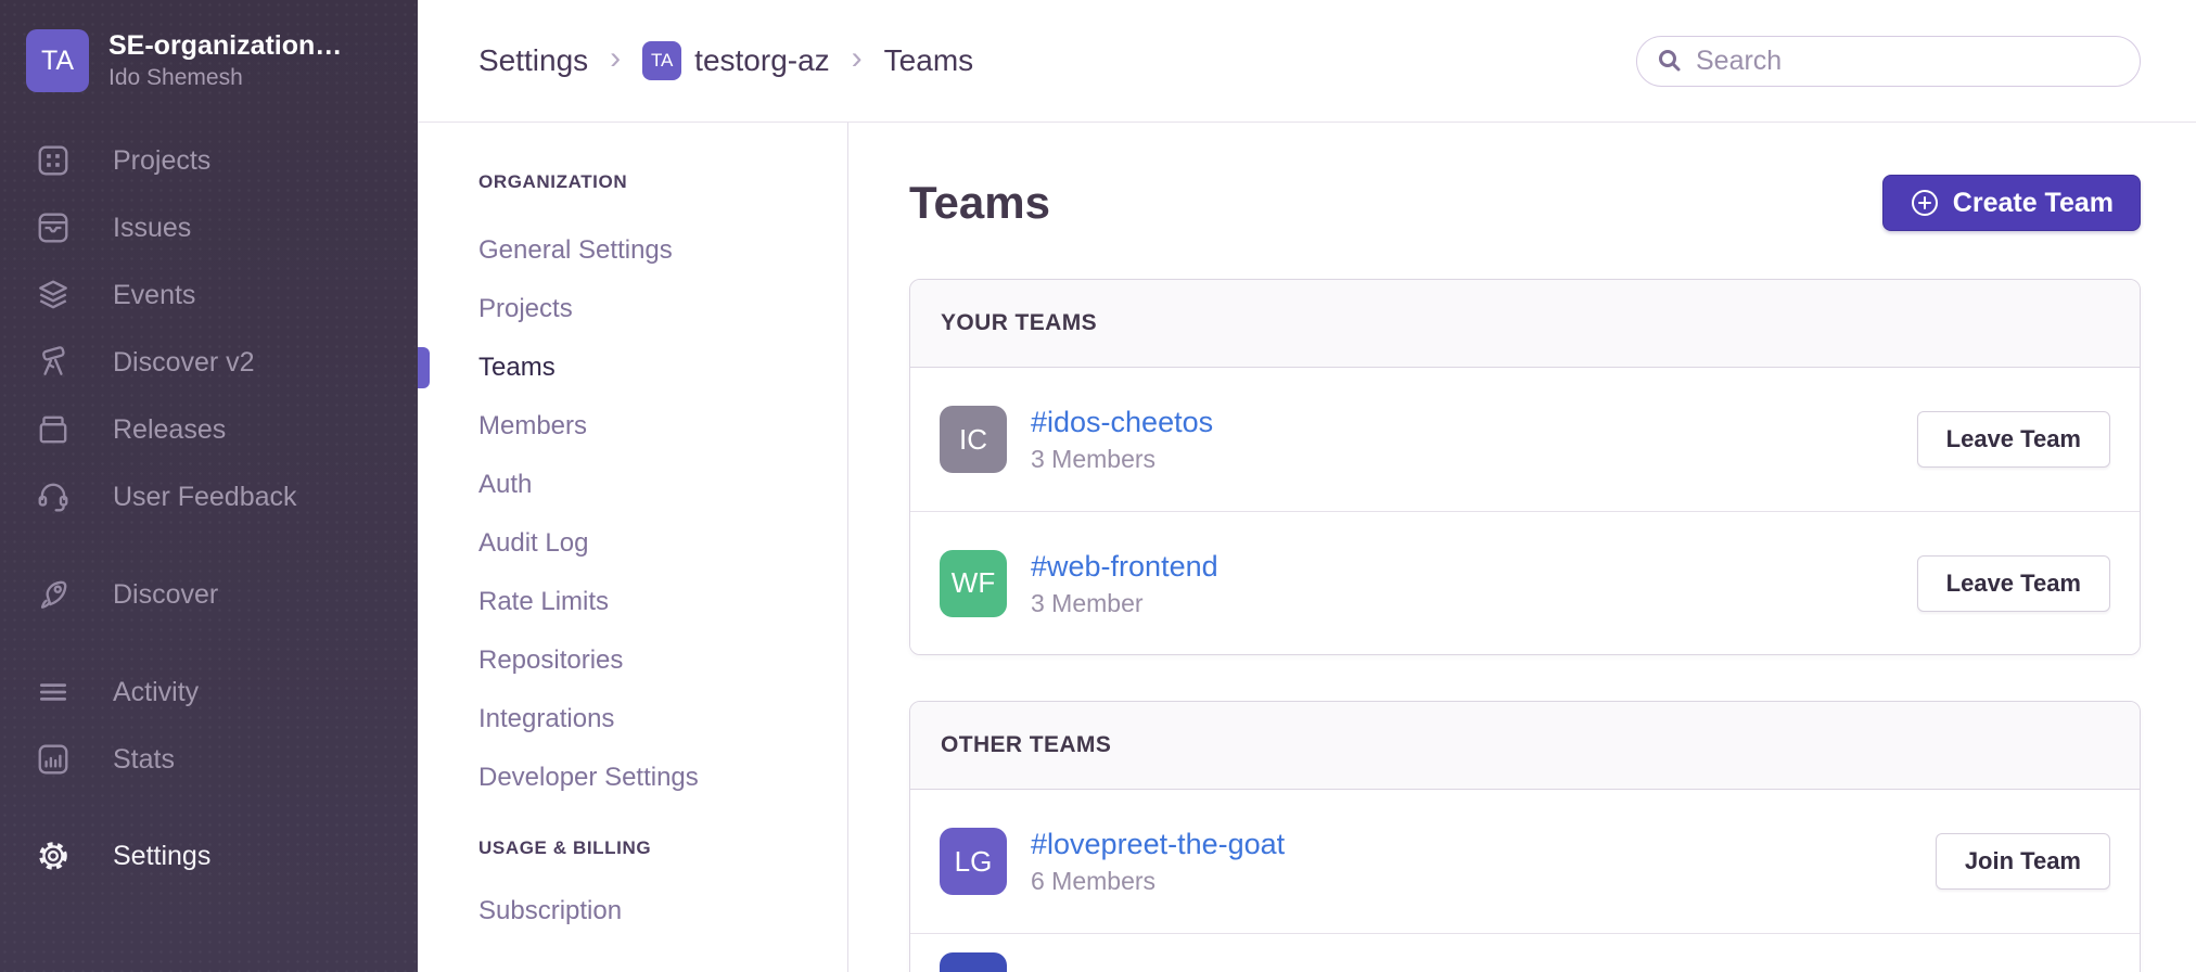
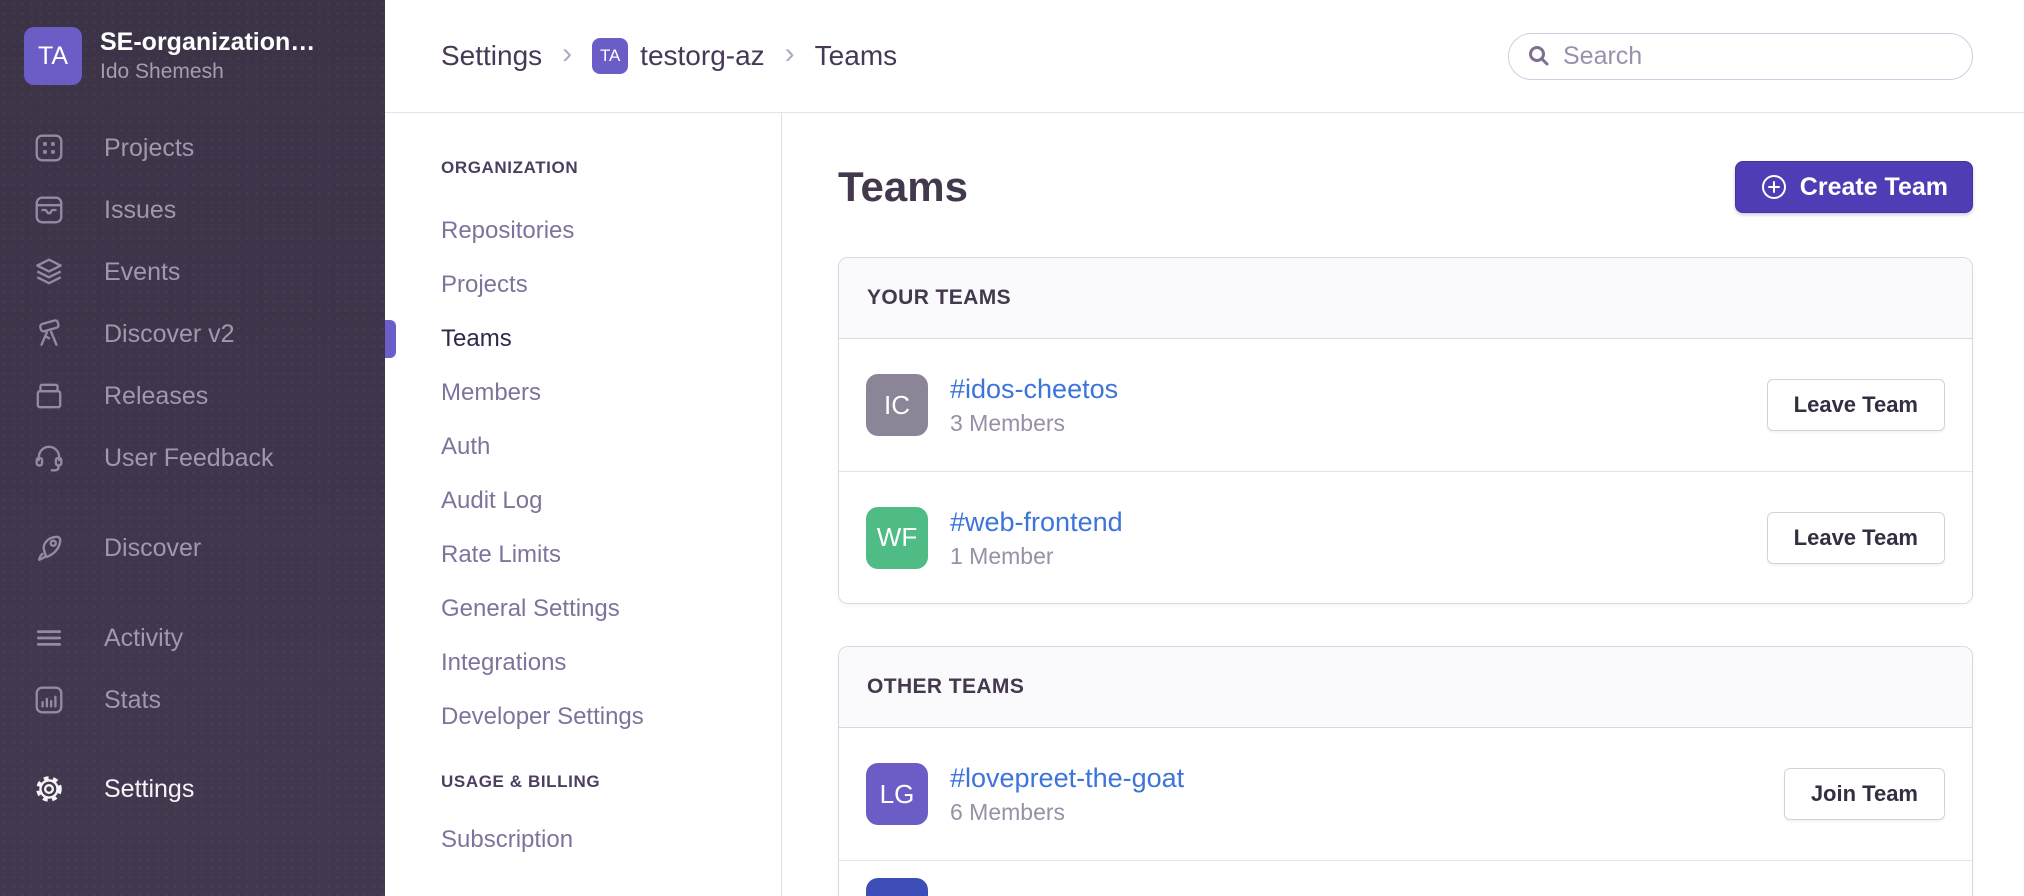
  TA
  SE-organization…
  Ido Shemesh
  Projects
  Issues
  Events
  Discover v2
  Releases
  User Feedback
  Discover
  Activity
  Stats
  Settings
  Settings
  ›
  TA
  testorg-az
  ›
  Teams
  Search
  ORGANIZATION
- General Settings
+ Repositories
  Projects
  Teams
  Members
  Auth
  Audit Log
  Rate Limits
- Repositories
+ General Settings
  Integrations
  Developer Settings
  USAGE & BILLING
  Subscription
  Teams
  Create Team
  YOUR TEAMS
  IC
  #idos-cheetos
  3 Members
  Leave Team
  WF
  #web-frontend
- 3 Member
+ 1 Member
  Leave Team
  OTHER TEAMS
  LG
  #lovepreet-the-goat
  6 Members
  Join Team
